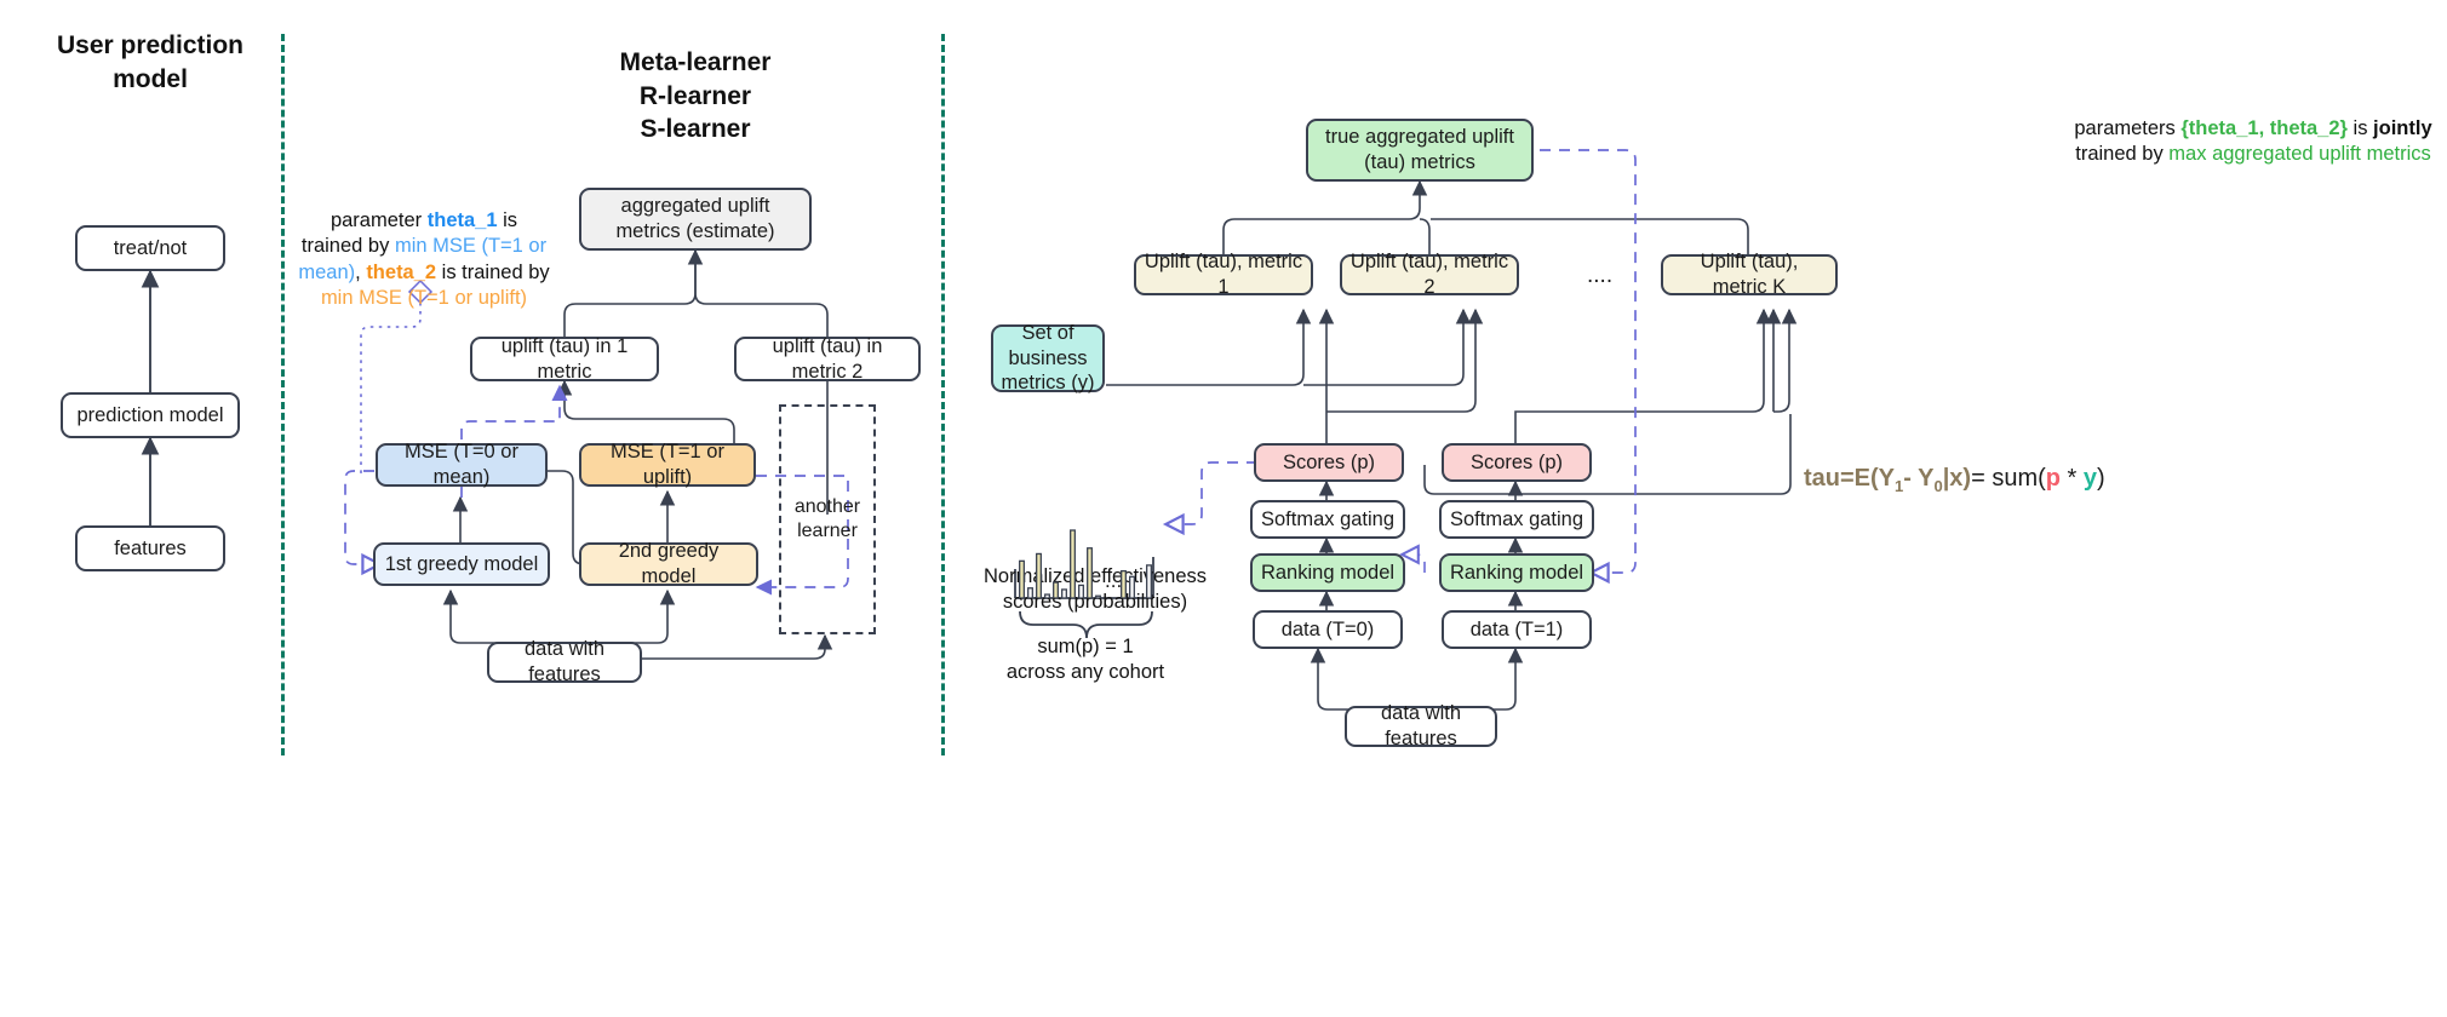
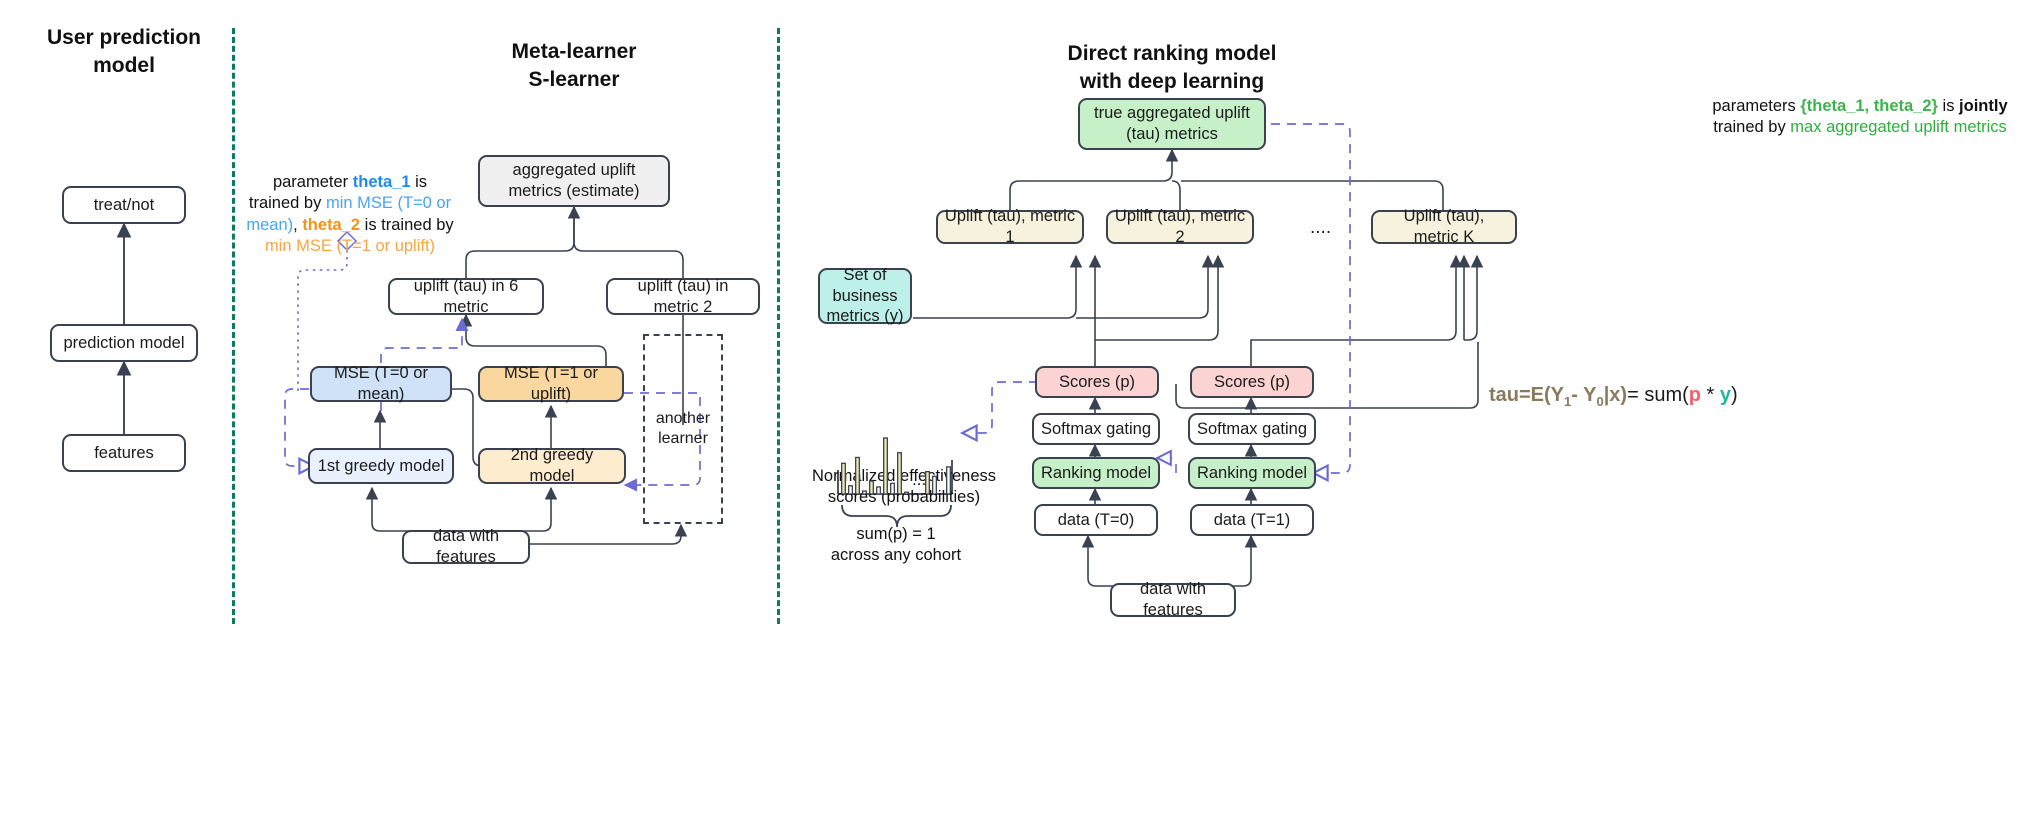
  User prediction model
  treat/not
  prediction model
  features
  Meta-learner
- R-learner
  S-learner
- parameter theta_1 is trained by min MSE (T=1 or mean), theta_2 is trained by min MSE (T=1 or uplift)
+ parameter theta_1 is trained by min MSE (T=0 or mean), theta_2 is trained by min MSE (T=1 or uplift)
  aggregated uplift metrics (estimate)
- uplift (tau) in 1 metric
+ uplift (tau) in 6 metric
  uplift (tau) in metric 2
  MSE (T=0 or mean)
  MSE (T=1 or uplift)
  1st greedy model
  2nd greedy model
  another learner
  data with features
+ Direct ranking model
+ with deep learning
  parameters {theta_1, theta_2} is jointly trained by max aggregated uplift metrics
  true aggregated uplift (tau) metrics
  Uplift (tau), metric 1
  Uplift (tau), metric 2
  ....
  Uplift (tau), metric K
  Set of business metrics (y)
  tau=E(Y1- Y0|x)= sum(p * y)
  Scores (p)
  Scores (p)
  Softmax gating
  Softmax gating
  Ranking model
  Ranking model
  data (T=0)
  data (T=1)
  data with features
  Norlized effectieness
  scores (probabilities)
  ...
  sum(p) = 1
  across any cohort
